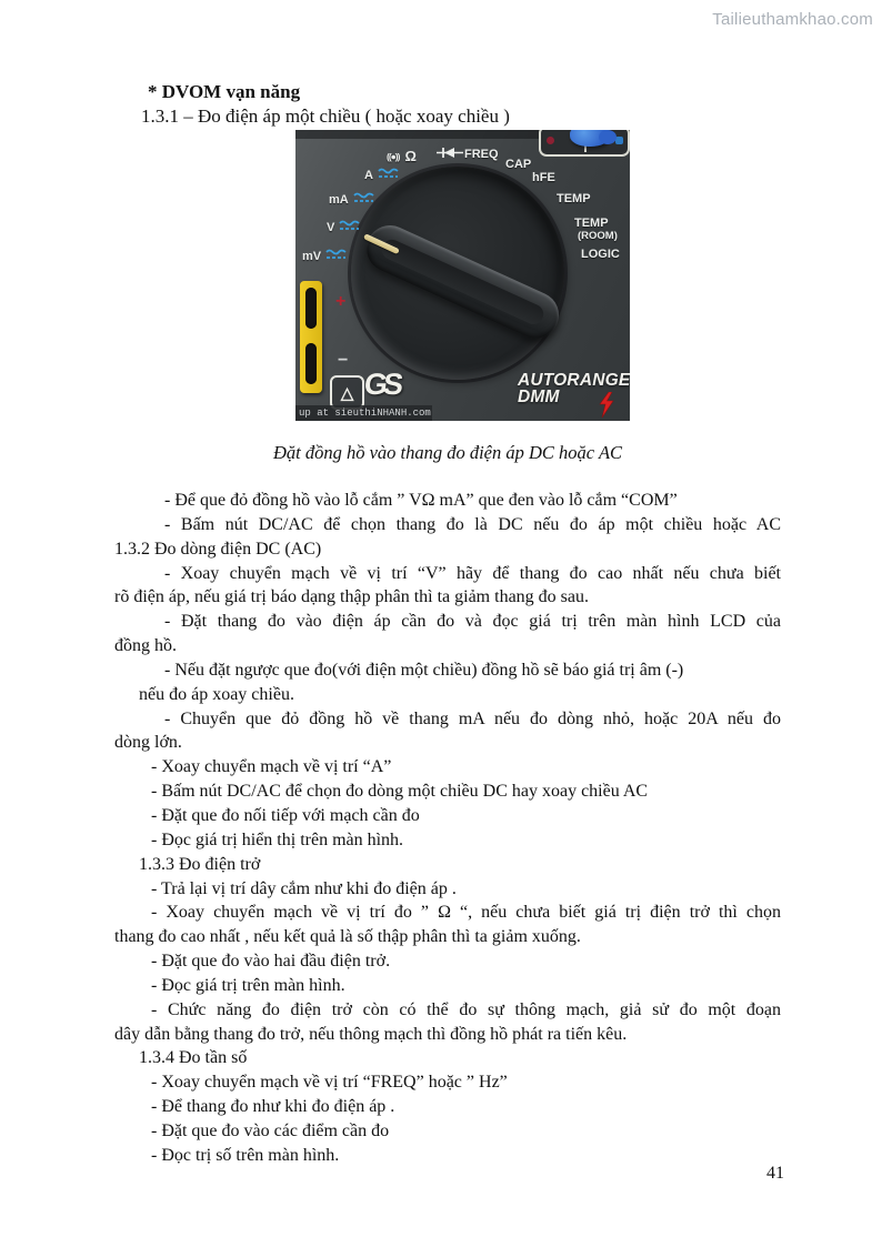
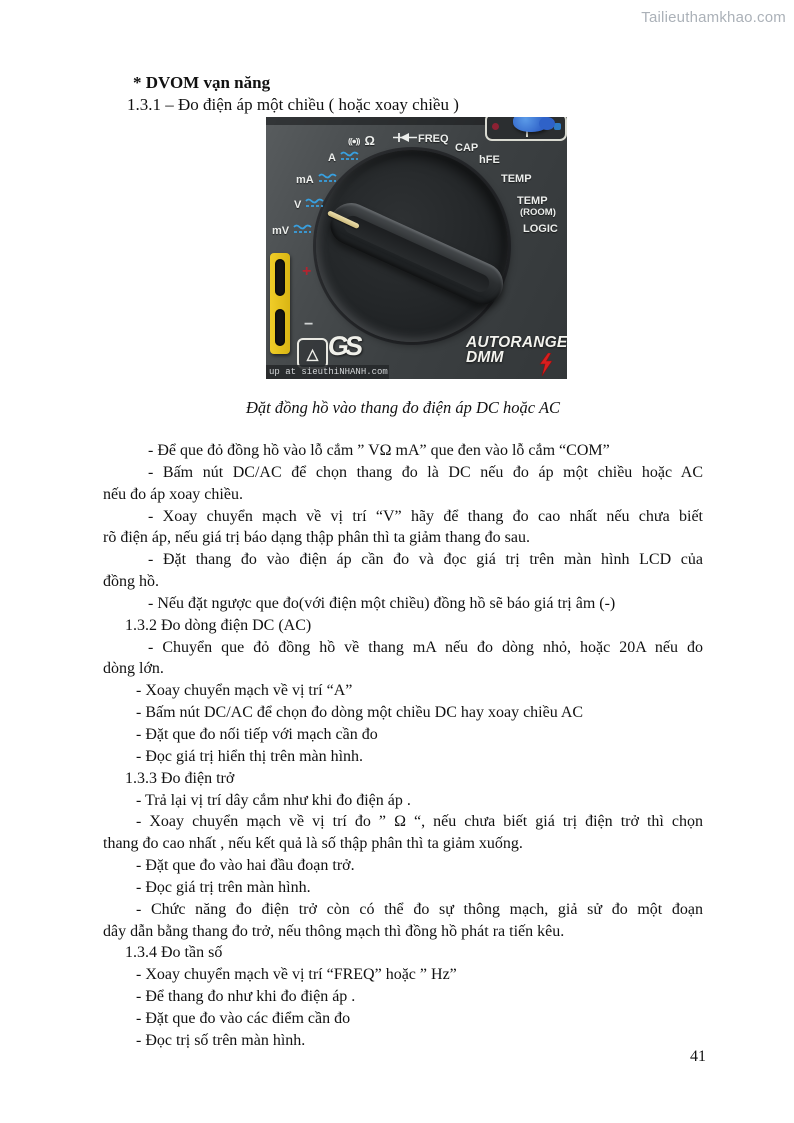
  Tailieuthamkhao.com
  * DVOM vạn năng
  1.3.1 – Đo điện áp một chiều ( hoặc xoay chiều )
  A
  mA
  V
  mV
  ((●))
  Ω
  FREQ
  CAP
  hFE
  TEMP
  TEMP
  (ROOM)
  LOGIC
  AUTORANGE
  DMM
  +
  −
  △
  up at sieuthiNHANH.com
  Đặt đồng hồ vào thang đo điện áp DC hoặc AC
  - Để que đỏ đồng hồ vào lỗ cắm ” VΩ mA” que đen vào lỗ cắm “COM”
  - Bấm nút DC/AC để chọn thang đo là DC nếu đo áp một chiều hoặc AC
- 1.3.2 Đo dòng điện DC (AC)
+ nếu đo áp xoay chiều.
  - Xoay chuyển mạch về vị trí “V” hãy để thang đo cao nhất nếu chưa biết
  rõ điện áp, nếu giá trị báo dạng thập phân thì ta giảm thang đo sau.
  - Đặt thang đo vào điện áp cần đo và đọc giá trị trên màn hình LCD của
  đồng hồ.
  - Nếu đặt ngược que đo(với điện một chiều) đồng hồ sẽ báo giá trị âm (-)
- nếu đo áp xoay chiều.
+ 1.3.2 Đo dòng điện DC (AC)
  - Chuyển que đỏ đồng hồ về thang mA nếu đo dòng nhỏ, hoặc 20A nếu đo
  dòng lớn.
  - Xoay chuyển mạch về vị trí “A”
  - Bấm nút DC/AC để chọn đo dòng một chiều DC hay xoay chiều AC
  - Đặt que đo nối tiếp với mạch cần đo
  - Đọc giá trị hiển thị trên màn hình.
  1.3.3 Đo điện trở
  - Trả lại vị trí dây cắm như khi đo điện áp .
  - Xoay chuyển mạch về vị trí đo ” Ω “, nếu chưa biết giá trị điện trở thì chọn
  thang đo cao nhất , nếu kết quả là số thập phân thì ta giảm xuống.
- - Đặt que đo vào hai đầu điện trở.
+ - Đặt que đo vào hai đầu đoạn trở.
  - Đọc giá trị trên màn hình.
  - Chức năng đo điện trở còn có thể đo sự thông mạch, giả sử đo một đoạn
  dây dẫn bằng thang đo trở, nếu thông mạch thì đồng hồ phát ra tiến kêu.
  1.3.4 Đo tần số
  - Xoay chuyển mạch về vị trí “FREQ” hoặc ” Hz”
  - Để thang đo như khi đo điện áp .
  - Đặt que đo vào các điểm cần đo
  - Đọc trị số trên màn hình.
  41
